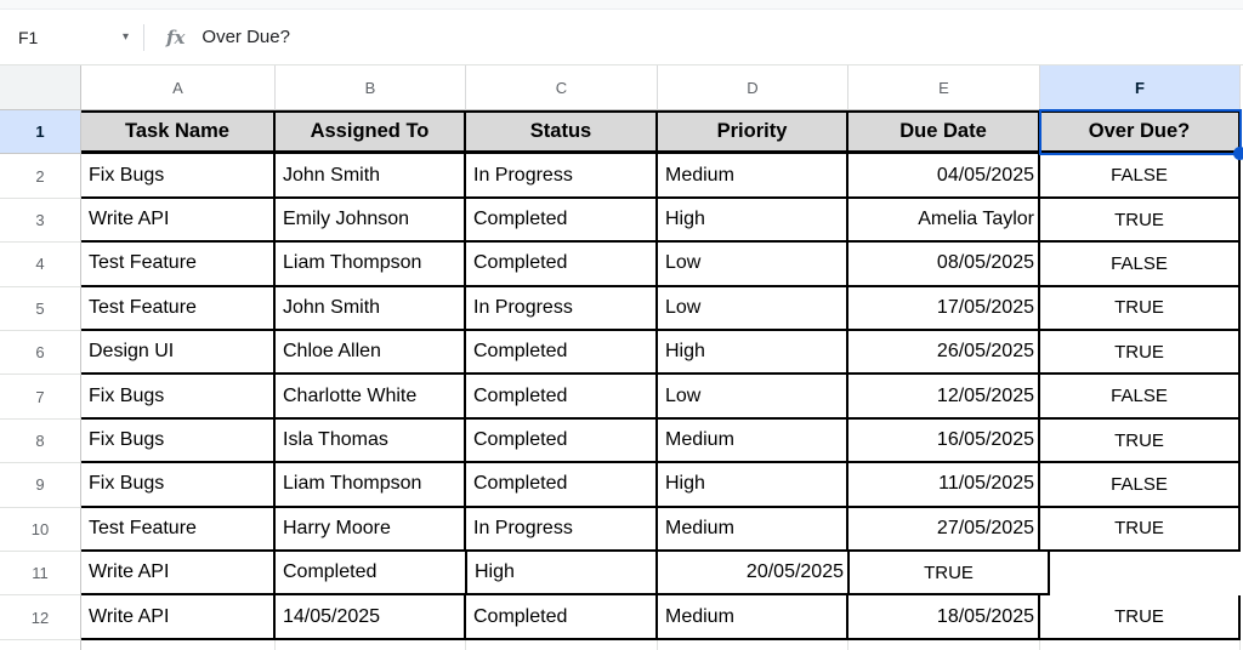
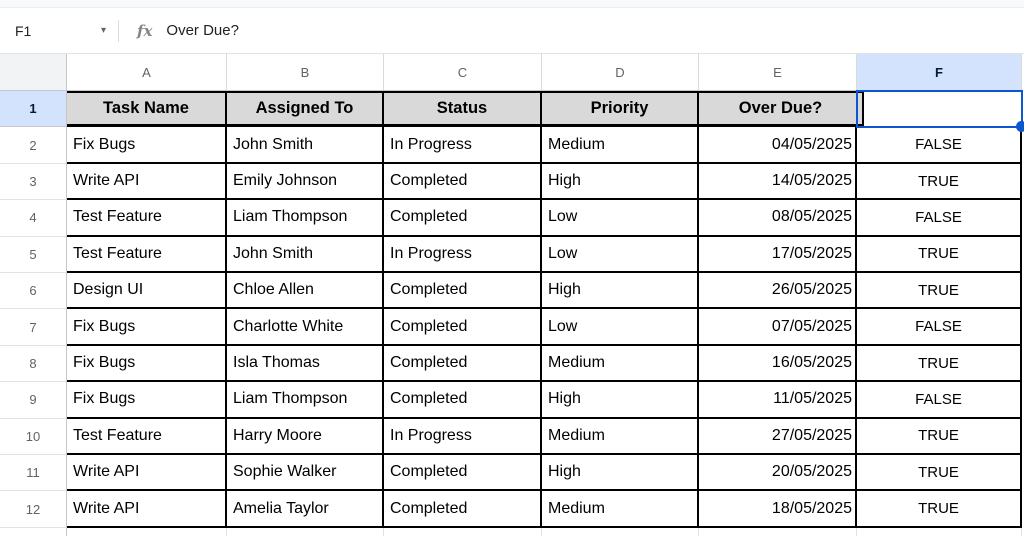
  F1
  ▾
  fx
  Over Due?
  A
  B
  C
  D
  E
  F
  1
  Task Name
  Assigned To
  Status
  Priority
- Due Date
  Over Due?
  2
  Fix Bugs
  John Smith
  In Progress
  Medium
  04/05/2025
  FALSE
  3
  Write API
  Emily Johnson
  Completed
  High
- Amelia Taylor
+ 14/05/2025
  TRUE
  4
  Test Feature
  Liam Thompson
  Completed
  Low
  08/05/2025
  FALSE
  5
  Test Feature
  John Smith
  In Progress
  Low
  17/05/2025
  TRUE
  6
  Design UI
  Chloe Allen
  Completed
  High
  26/05/2025
  TRUE
  7
  Fix Bugs
  Charlotte White
  Completed
  Low
- 12/05/2025
+ 07/05/2025
  FALSE
  8
  Fix Bugs
  Isla Thomas
  Completed
  Medium
  16/05/2025
  TRUE
  9
  Fix Bugs
  Liam Thompson
  Completed
  High
  11/05/2025
  FALSE
  10
  Test Feature
  Harry Moore
  In Progress
  Medium
  27/05/2025
  TRUE
  11
  Write API
+ Sophie Walker
  Completed
  High
  20/05/2025
  TRUE
  12
  Write API
- 14/05/2025
+ Amelia Taylor
  Completed
  Medium
  18/05/2025
  TRUE
